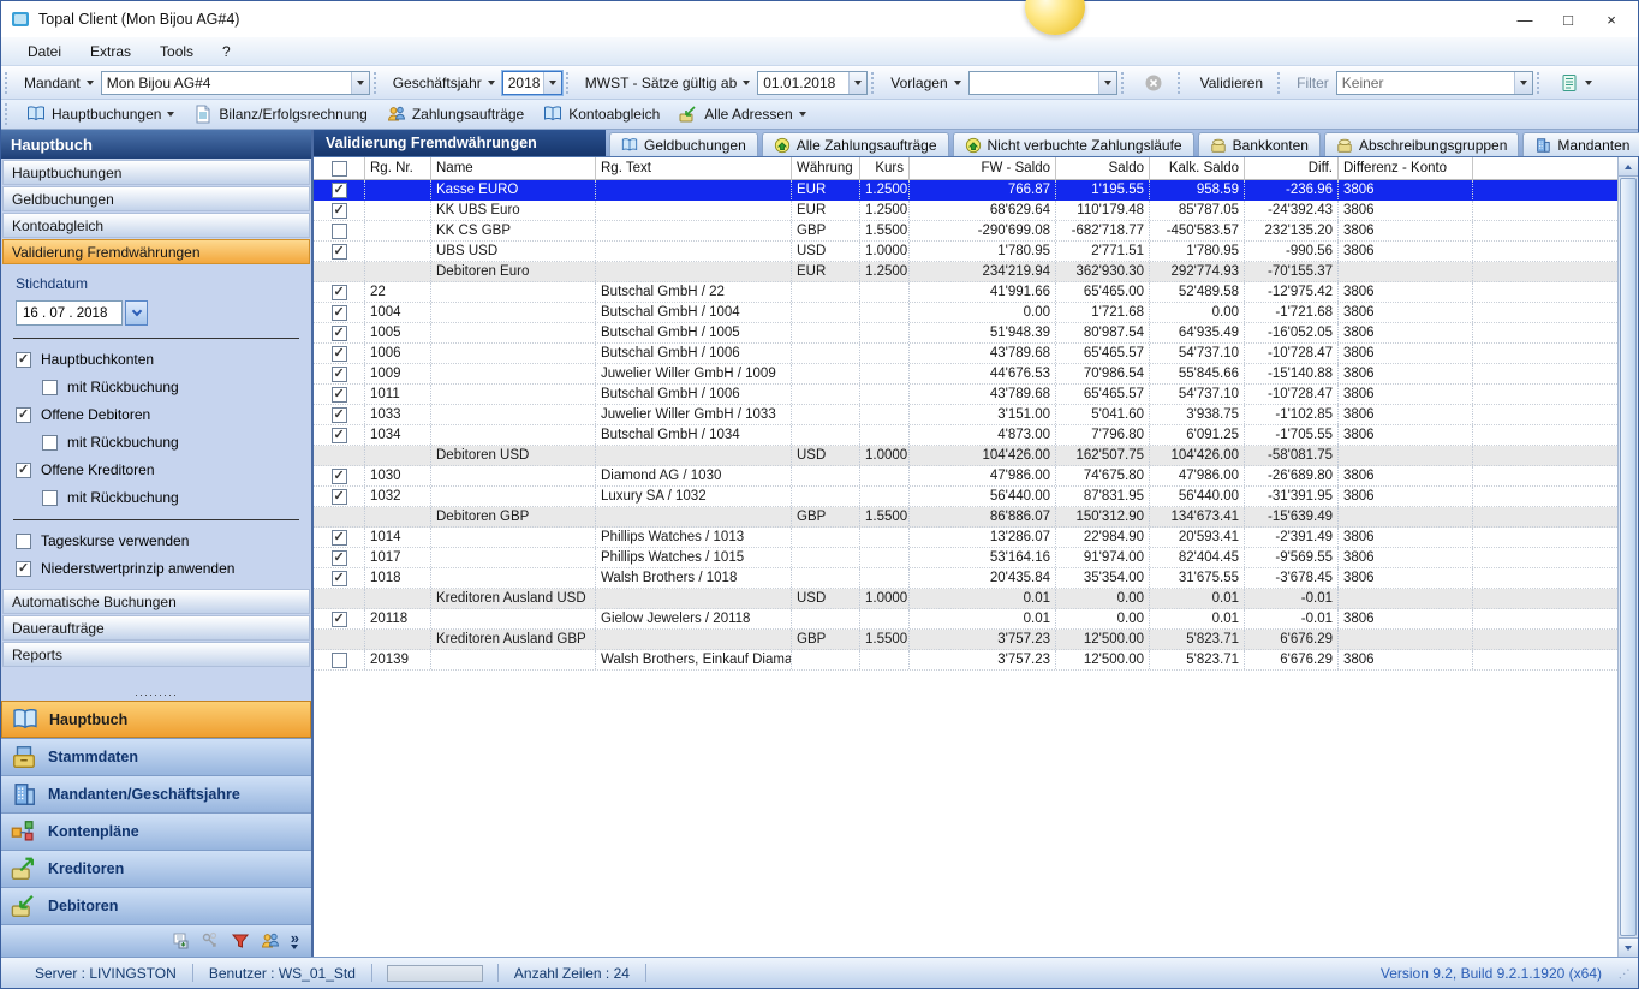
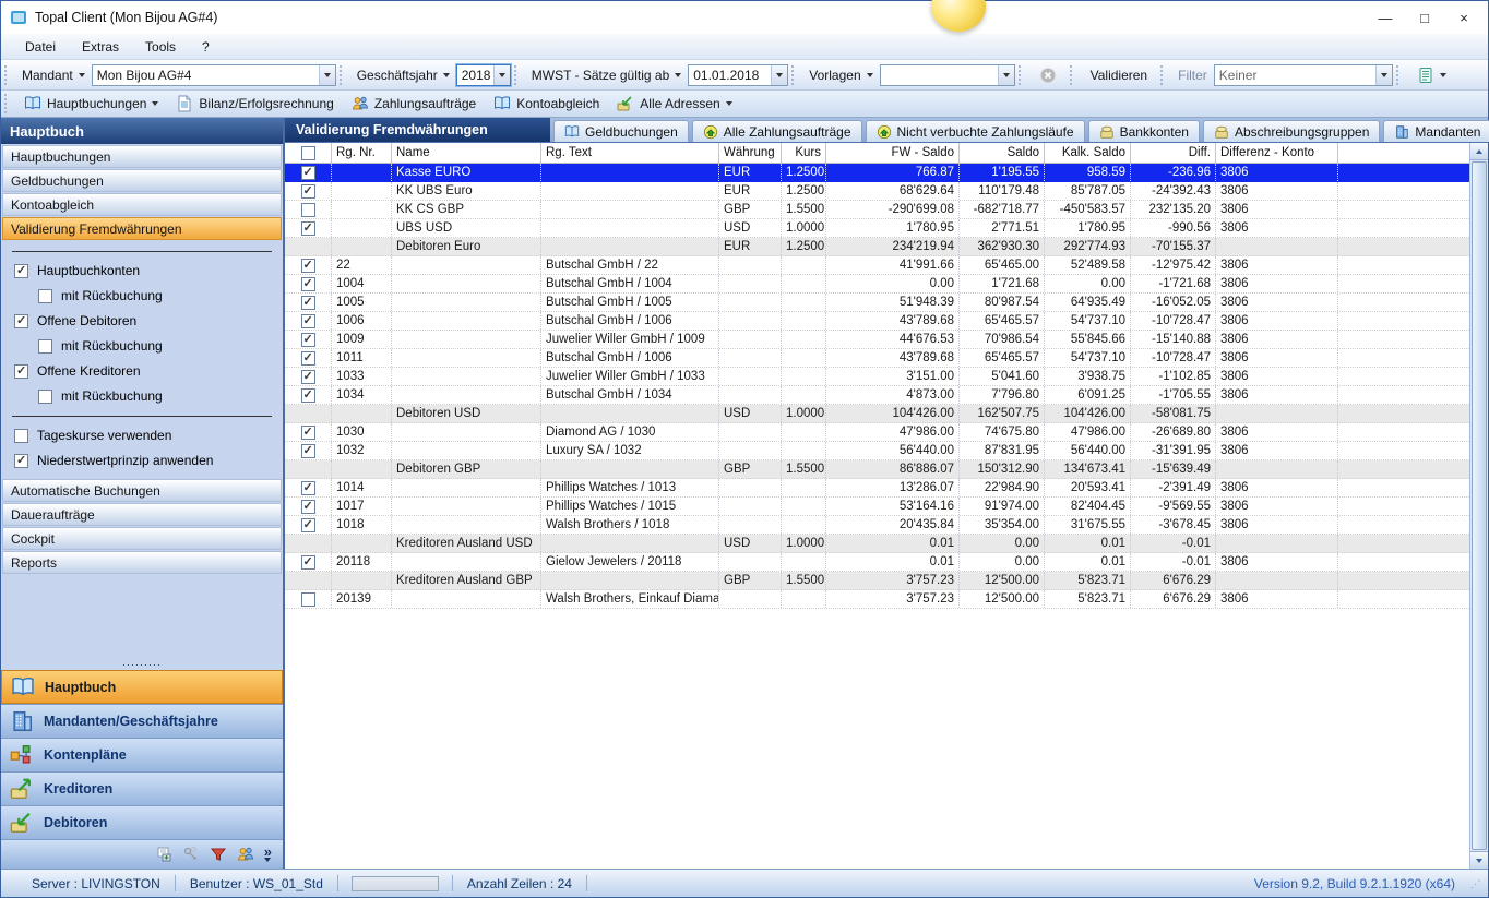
  Topal Client (Mon Bijou AG#4)
  —
  □
  ×
  Datei
  Extras
  Tools
  ?
  Mandant
  Mon Bijou AG#4
  Geschäftsjahr
  2018
  MWST - Sätze gültig ab
  01.01.2018
  Vorlagen
  Validieren
  Filter
  Keiner
  Hauptbuchungen
  Bilanz/Erfolgsrechnung
  Zahlungsaufträge
  Kontoabgleich
  Alle Adressen
  Hauptbuch
  Hauptbuchungen
  Geldbuchungen
  Kontoabgleich
  Validierung Fremdwährungen
- Stichdatum
- 16 . 07 . 2018
  Hauptbuchkonten
  mit Rückbuchung
  Offene Debitoren
  mit Rückbuchung
  Offene Kreditoren
  mit Rückbuchung
  Tageskurse verwenden
  Niederstwertprinzip anwenden
  Automatische Buchungen
  Daueraufträge
+ Cockpit
  Reports
  ·········
  Hauptbuch
- Stammdaten
  Mandanten/Geschäftsjahre
  Kontenpläne
  Kreditoren
  Debitoren
  »
  Validierung Fremdwährungen
  Geldbuchungen
  Alle Zahlungsaufträge
  Nicht verbuchte Zahlungsläufe
  Bankkonten
  Abschreibungsgruppen
  Mandanten
  Rg. Nr.
  Name
  Rg. Text
  Währung
  Kurs
  FW - Saldo
  Saldo
  Kalk. Saldo
  Diff.
  Differenz - Konto
  Kasse EURO
  EUR
  1.2500.
  766.87
  1'195.55
  958.59
  -236.96
  3806
  KK UBS Euro
  EUR
  1.2500.
  68'629.64
  110'179.48
  85'787.05
  -24'392.43
  3806
  KK CS GBP
  GBP
  1.5500.
  -290'699.08
  -682'718.77
  -450'583.57
  232'135.20
  3806
  UBS USD
  USD
  1.0000.
  1'780.95
  2'771.51
  1'780.95
  -990.56
  3806
  Debitoren Euro
  EUR
  1.2500.
  234'219.94
  362'930.30
  292'774.93
  -70'155.37
  22
  Butschal GmbH / 22
  41'991.66
  65'465.00
  52'489.58
  -12'975.42
  3806
  1004
  Butschal GmbH / 1004
  0.00
  1'721.68
  0.00
  -1'721.68
  3806
  1005
  Butschal GmbH / 1005
  51'948.39
  80'987.54
  64'935.49
  -16'052.05
  3806
  1006
  Butschal GmbH / 1006
  43'789.68
  65'465.57
  54'737.10
  -10'728.47
  3806
  1009
  Juwelier Willer GmbH / 1009
  44'676.53
  70'986.54
  55'845.66
  -15'140.88
  3806
  1011
  Butschal GmbH / 1006
  43'789.68
  65'465.57
  54'737.10
  -10'728.47
  3806
  1033
  Juwelier Willer GmbH / 1033
  3'151.00
  5'041.60
  3'938.75
  -1'102.85
  3806
  1034
  Butschal GmbH / 1034
  4'873.00
  7'796.80
  6'091.25
  -1'705.55
  3806
  Debitoren USD
  USD
  1.0000.
  104'426.00
  162'507.75
  104'426.00
  -58'081.75
  1030
  Diamond AG / 1030
  47'986.00
  74'675.80
  47'986.00
  -26'689.80
  3806
  1032
  Luxury SA / 1032
  56'440.00
  87'831.95
  56'440.00
  -31'391.95
  3806
  Debitoren GBP
  GBP
  1.5500.
  86'886.07
  150'312.90
  134'673.41
  -15'639.49
  1014
  Phillips Watches / 1013
  13'286.07
  22'984.90
  20'593.41
  -2'391.49
  3806
  1017
  Phillips Watches / 1015
  53'164.16
  91'974.00
  82'404.45
  -9'569.55
  3806
  1018
  Walsh Brothers / 1018
  20'435.84
  35'354.00
  31'675.55
  -3'678.45
  3806
  Kreditoren Ausland USD
  USD
  1.0000.
  0.01
  0.00
  0.01
  -0.01
  20118
  Gielow Jewelers / 20118
  0.01
  0.00
  0.01
  -0.01
  3806
  Kreditoren Ausland GBP
  GBP
  1.5500.
  3'757.23
  12'500.00
  5'823.71
  6'676.29
  20139
  Walsh Brothers, Einkauf Diama
  3'757.23
  12'500.00
  5'823.71
  6'676.29
  3806
  Server : LIVINGSTON
  Benutzer : WS_01_Std
  Anzahl Zeilen : 24
  Version 9.2, Build 9.2.1.1920 (x64)
